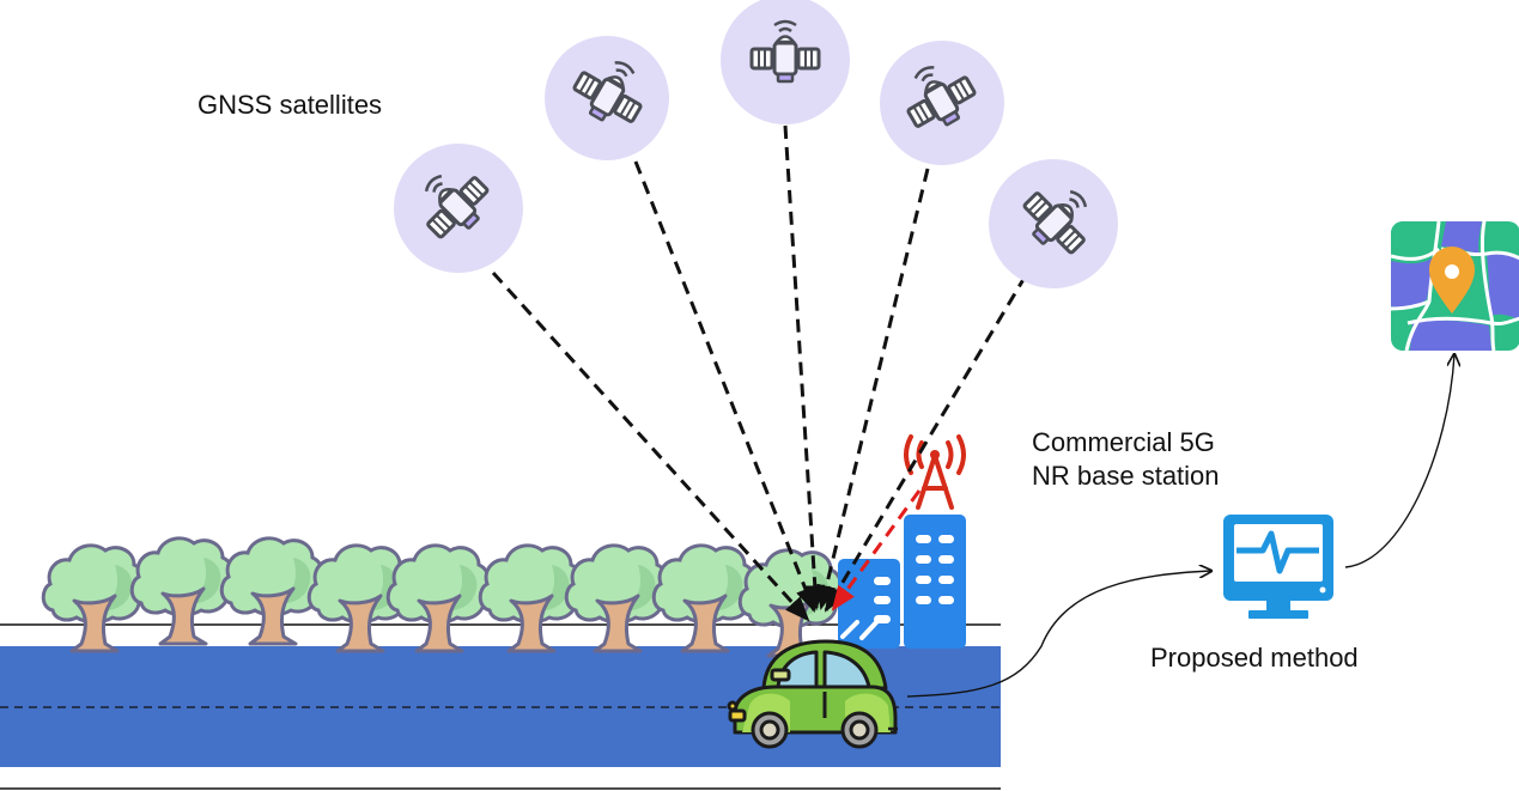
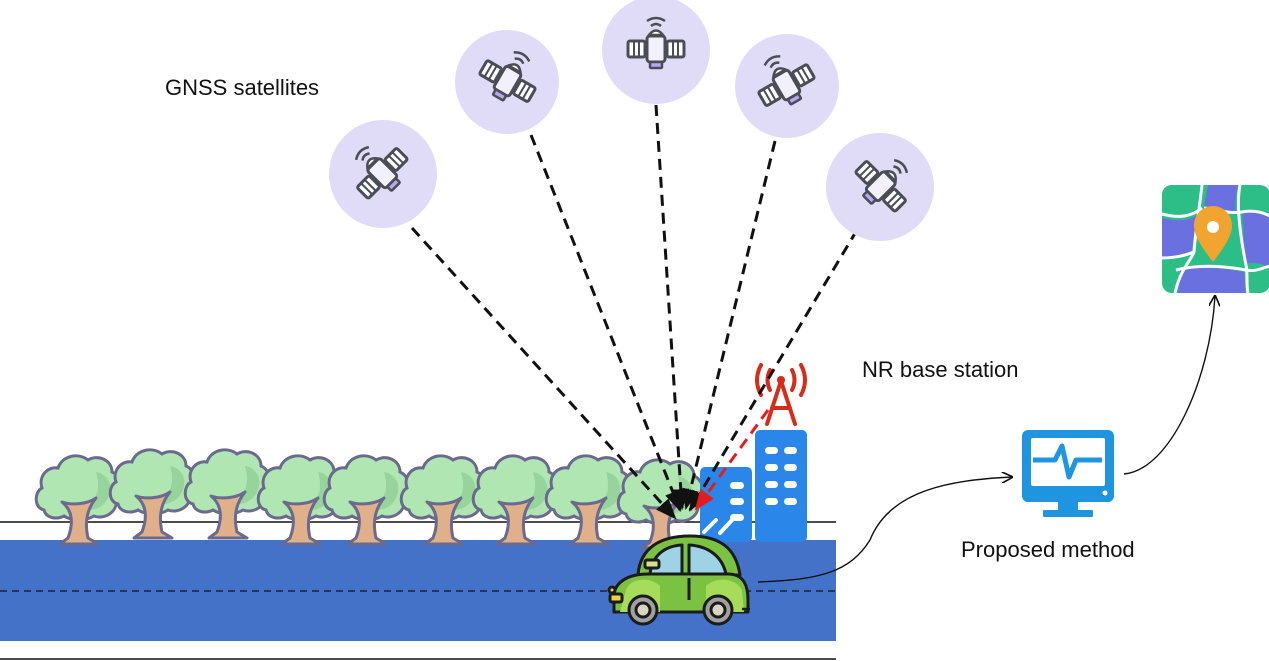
  GNSS satellites
- Commercial 5G
  NR base station
  Proposed method
